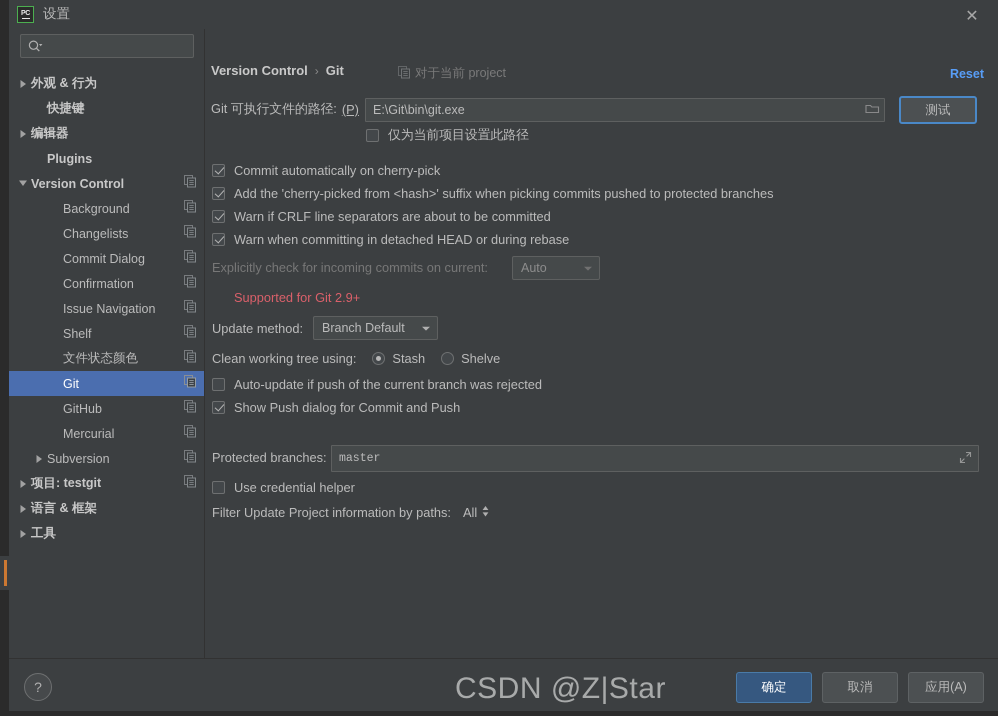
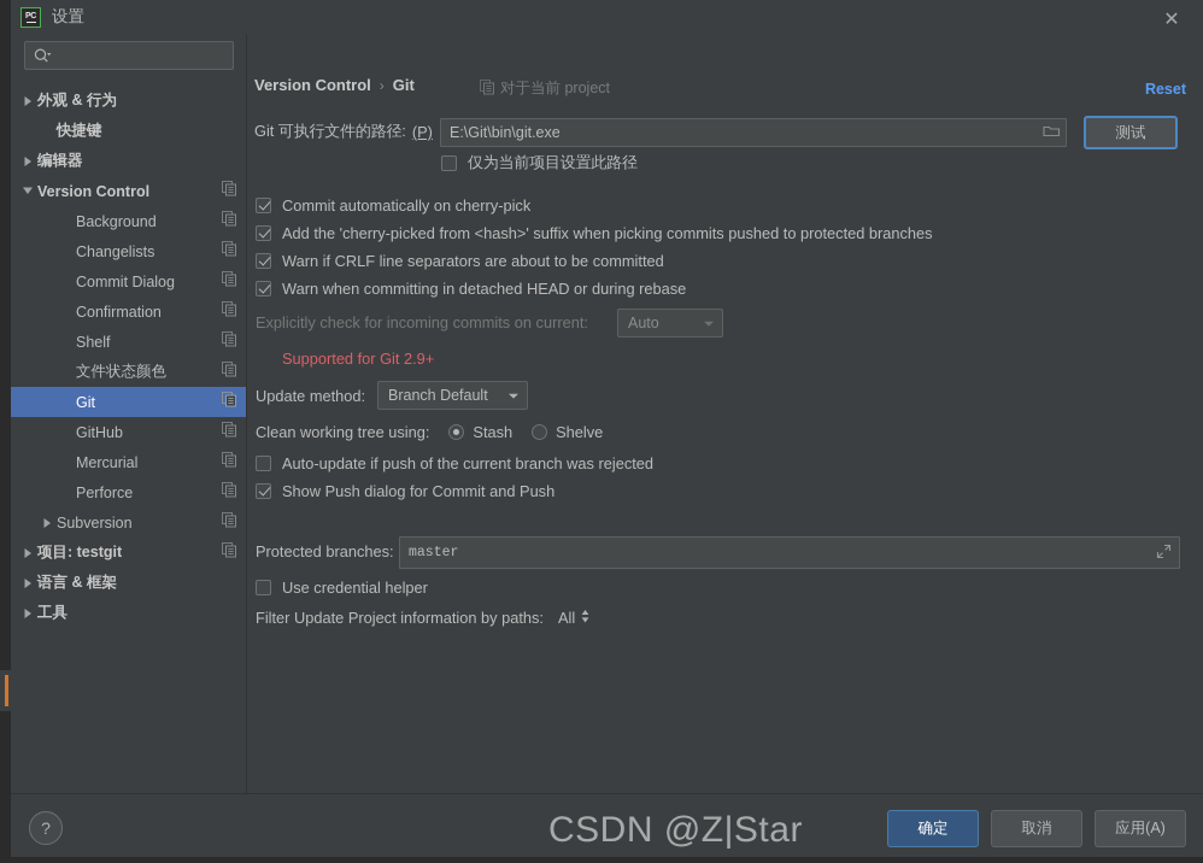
  设置
  ✕
  外观 & 行为
  快捷键
  编辑器
- Plugins
  Version Control
  Background
  Changelists
  Commit Dialog
  Confirmation
- Issue Navigation
  Shelf
  文件状态颜色
  Git
  GitHub
  Mercurial
+ Perforce
  Subversion
  项目: testgit
  语言 & 框架
  工具
  Version Control
  ›
  Git
  对于当前 project
  Reset
  Git 可执行文件的路径:
  (P)
  E:\Git\bin\git.exe
  测试
  仅为当前项目设置此路径
  Commit automatically on cherry-pick
  Add the 'cherry-picked from <hash>' suffix when picking commits pushed to protected branches
  Warn if CRLF line separators are about to be committed
  Warn when committing in detached HEAD or during rebase
  Explicitly check for incoming commits on current:
  Auto
  Supported for Git 2.9+
  Update method:
  Branch Default
  Clean working tree using:
  Stash
  Shelve
  Auto-update if push of the current branch was rejected
  Show Push dialog for Commit and Push
  Protected branches:
  master
  Use credential helper
  Filter Update Project information by paths:
  All
  ?
  确定
  取消
  应用(A)
  CSDN @Z|Star
